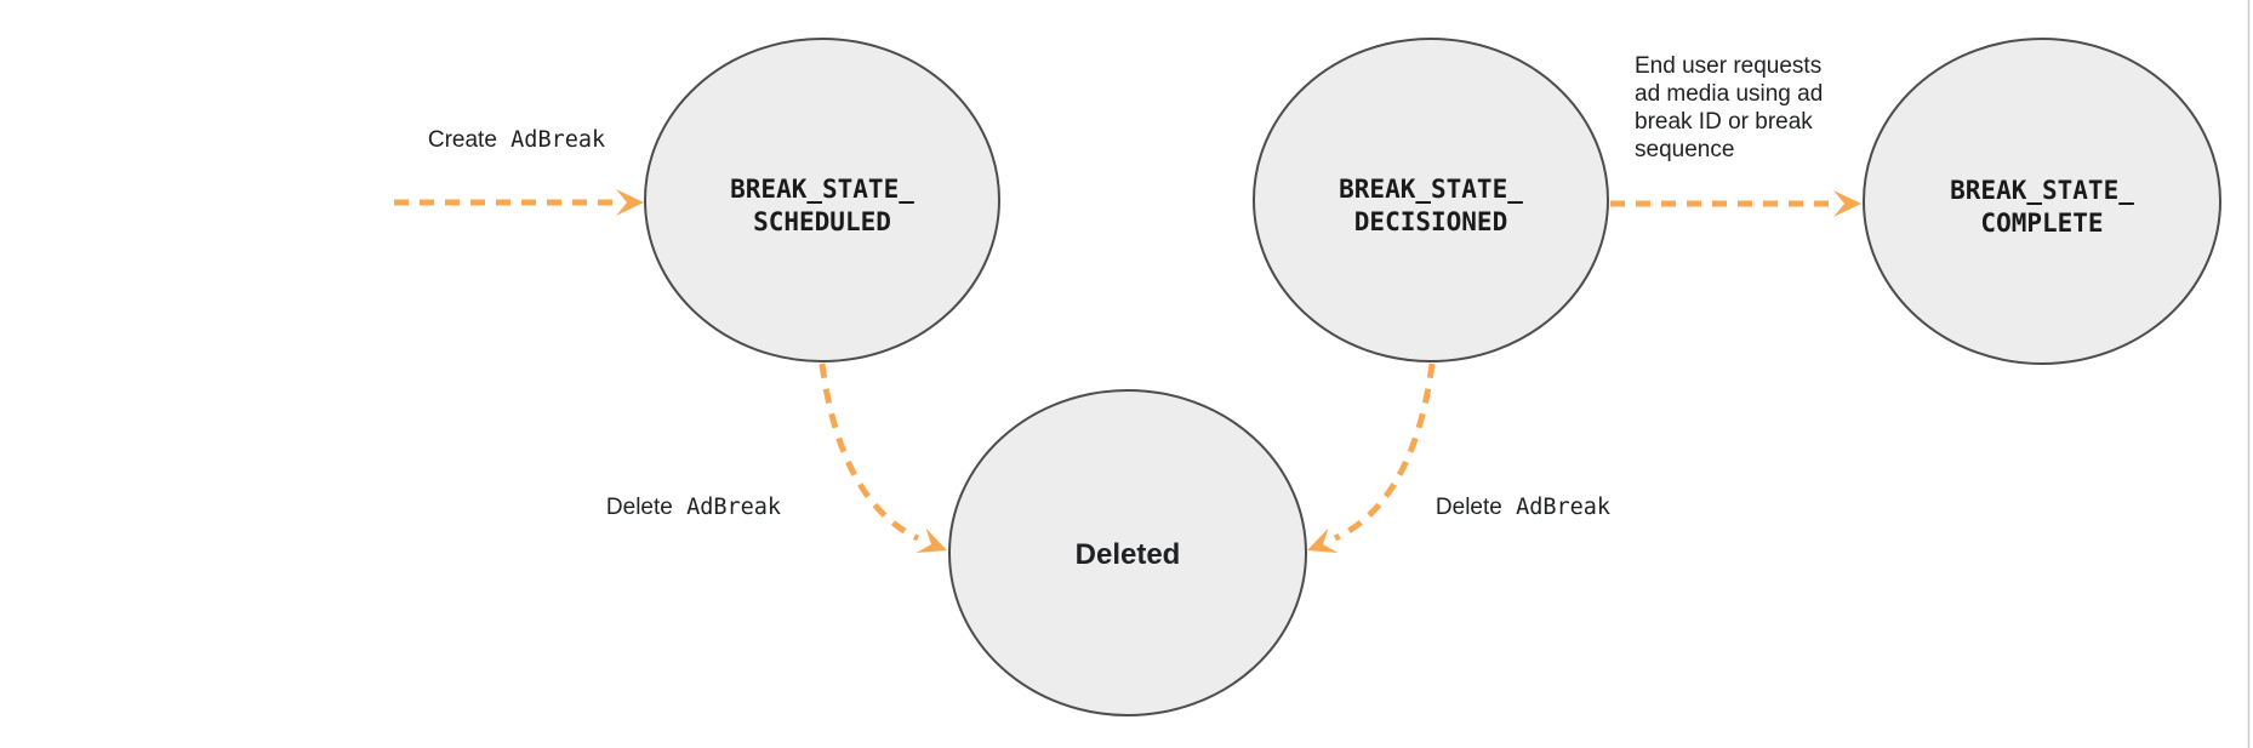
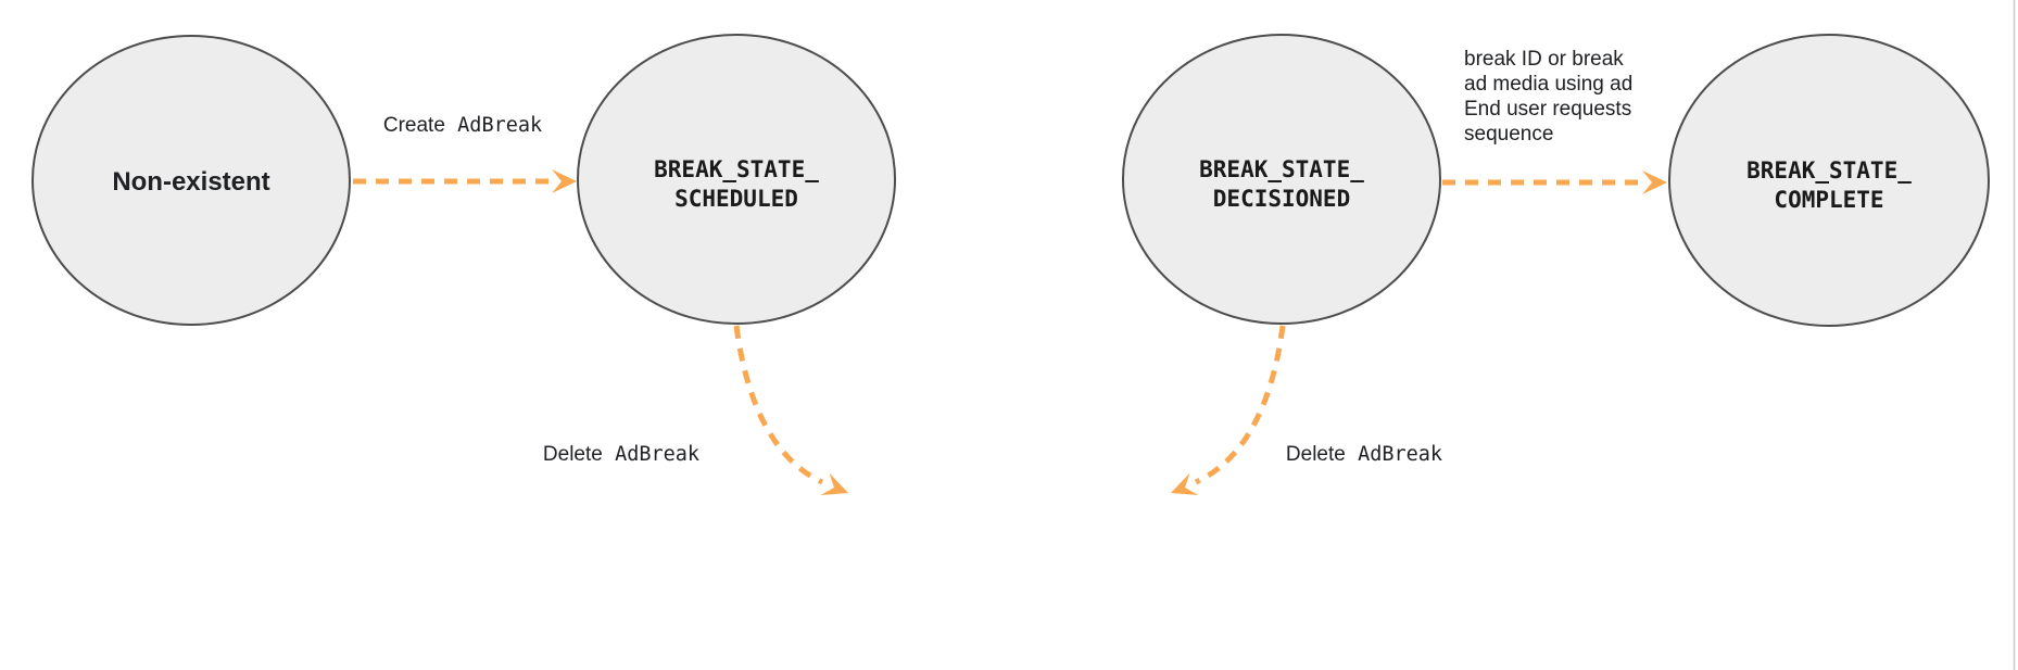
  Create AdBreak
- End user requests
+ break ID or break
  ad media using ad
- break ID or break
+ End user requests
  sequence
  Delete AdBreak
  Delete AdBreak
+ Non-existent
  BREAK_STATE_
  SCHEDULED
  BREAK_STATE_
  DECISIONED
  BREAK_STATE_
  COMPLETE
- Deleted
